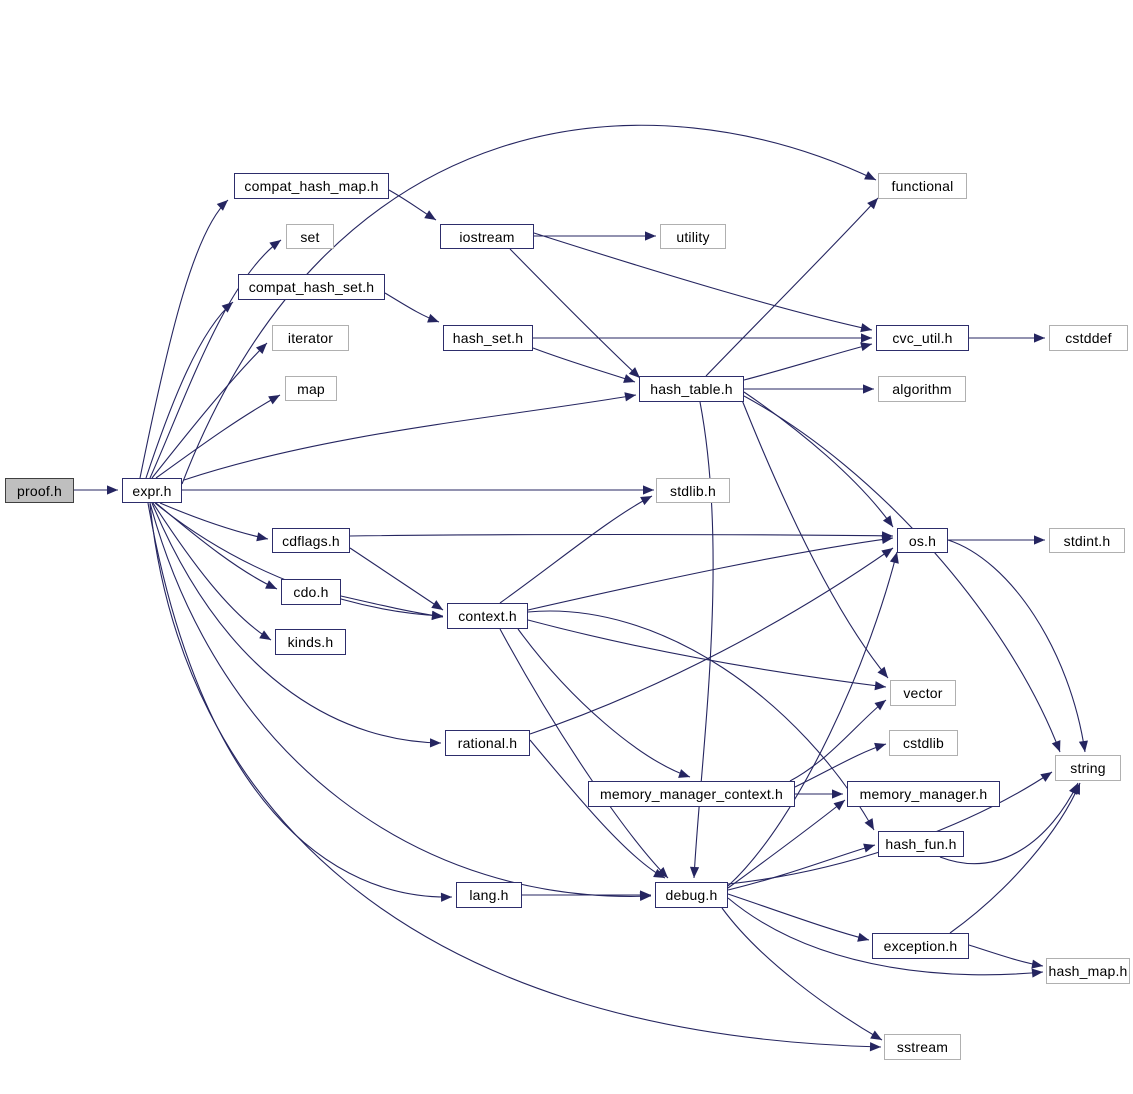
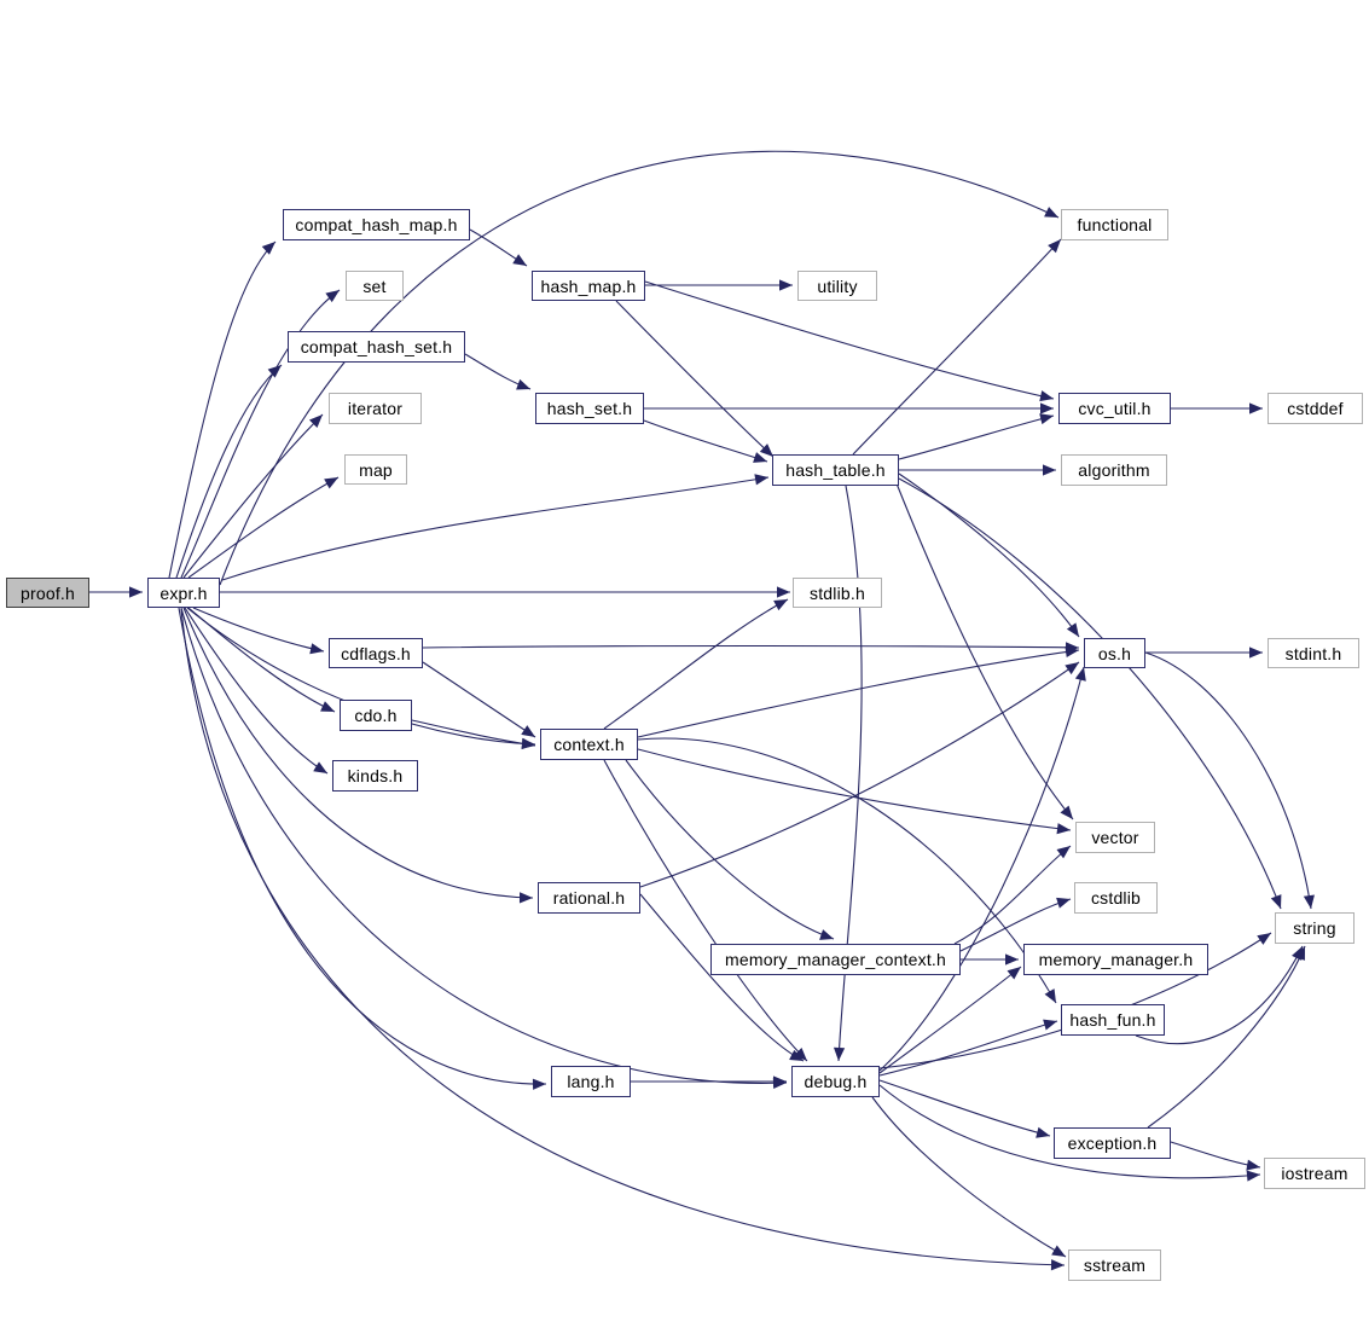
  proof.h
  expr.h
  compat_hash_map.h
  set
  compat_hash_set.h
  iterator
  map
  cdflags.h
  cdo.h
  kinds.h
- iostream
+ hash_map.h
  hash_set.h
  hash_table.h
  context.h
  rational.h
  lang.h
  memory_manager_context.h
  memory_manager.h
  debug.h
  hash_fun.h
  exception.h
  functional
  utility
  cvc_util.h
  cstddef
  algorithm
  stdlib.h
  os.h
  stdint.h
  vector
  cstdlib
  string
- hash_map.h
+ iostream
  sstream
